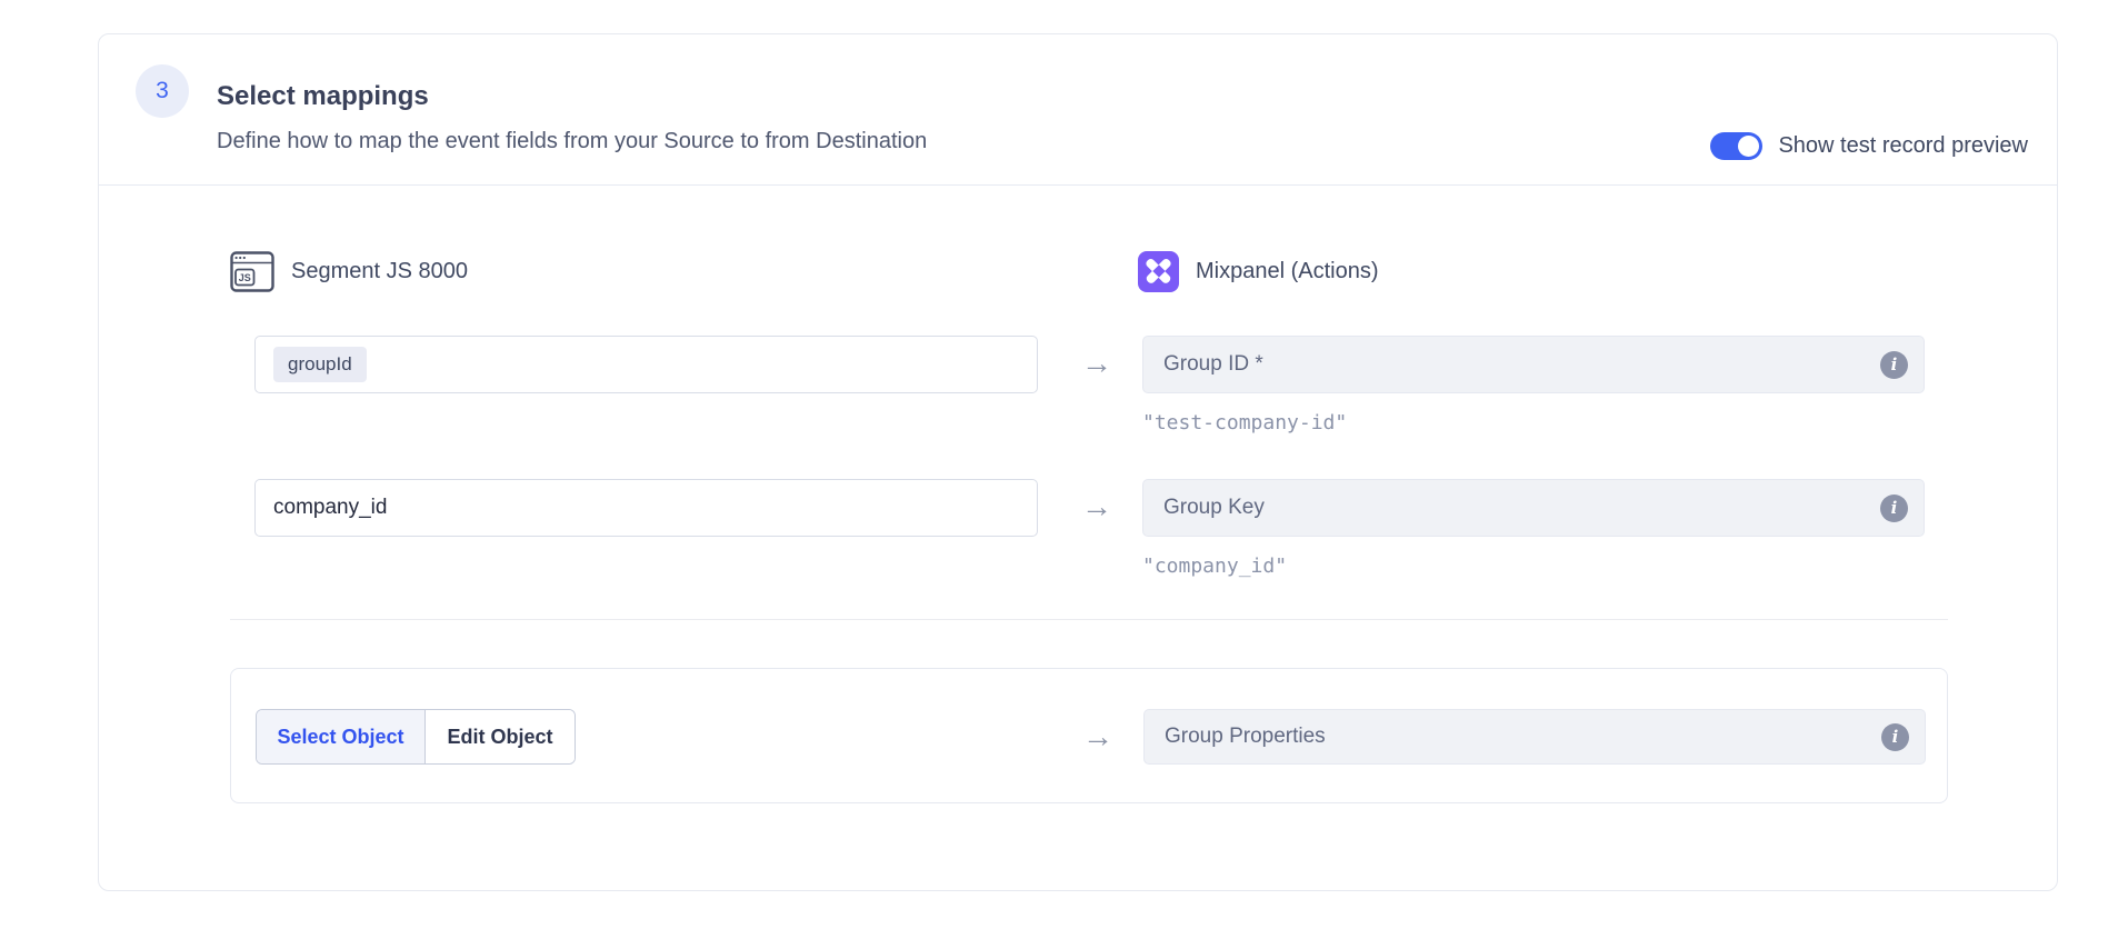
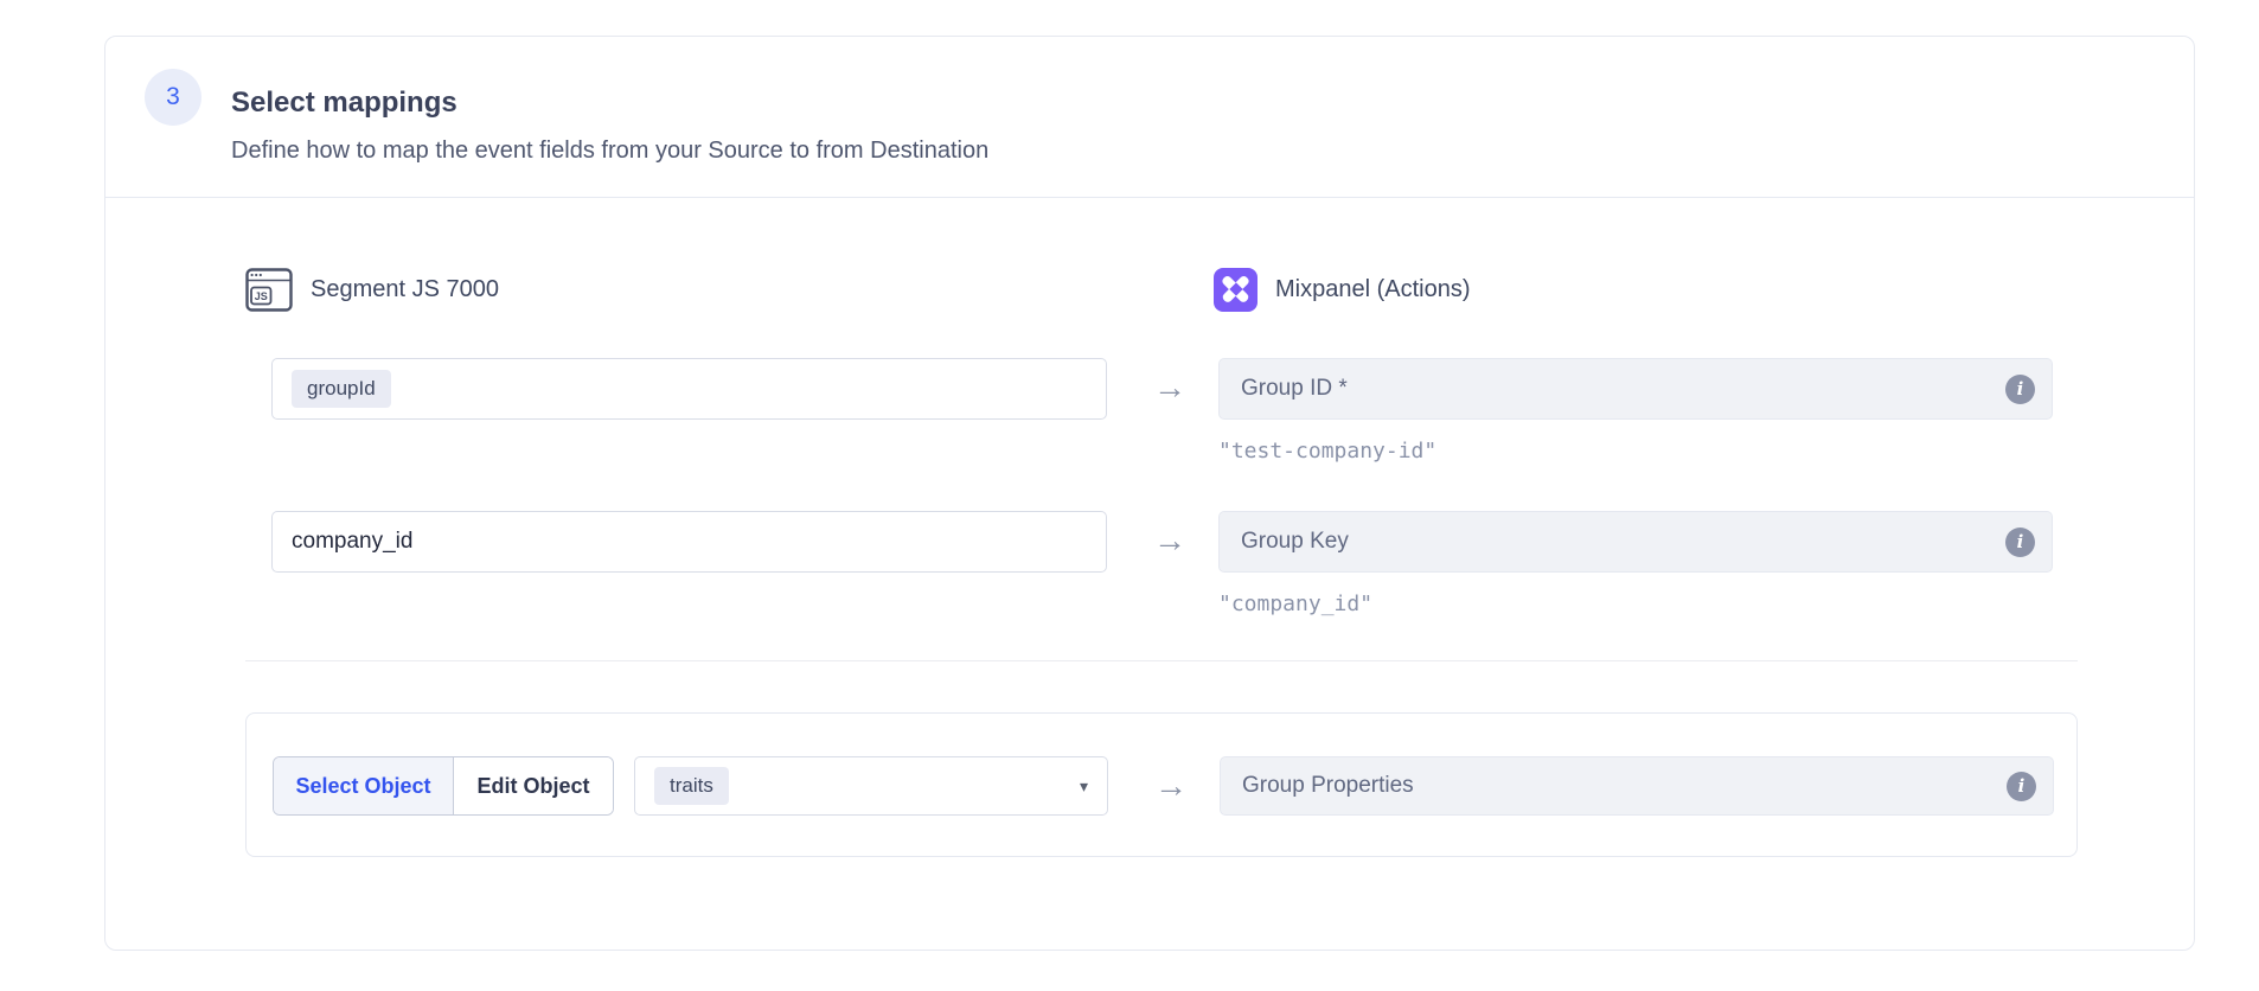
  3
  Select mappings
  Define how to map the event fields from your Source to from Destination
- Show test record preview
  JS
- Segment JS 8000
+ Segment JS 7000
  Mixpanel (Actions)
  groupId
  →
  Group ID *
  i
  "test-company-id"
  company_id
  →
  Group Key
  i
  "company_id"
  Select Object
  Edit Object
+ traits
+ ▾
  →
  Group Properties
  i
